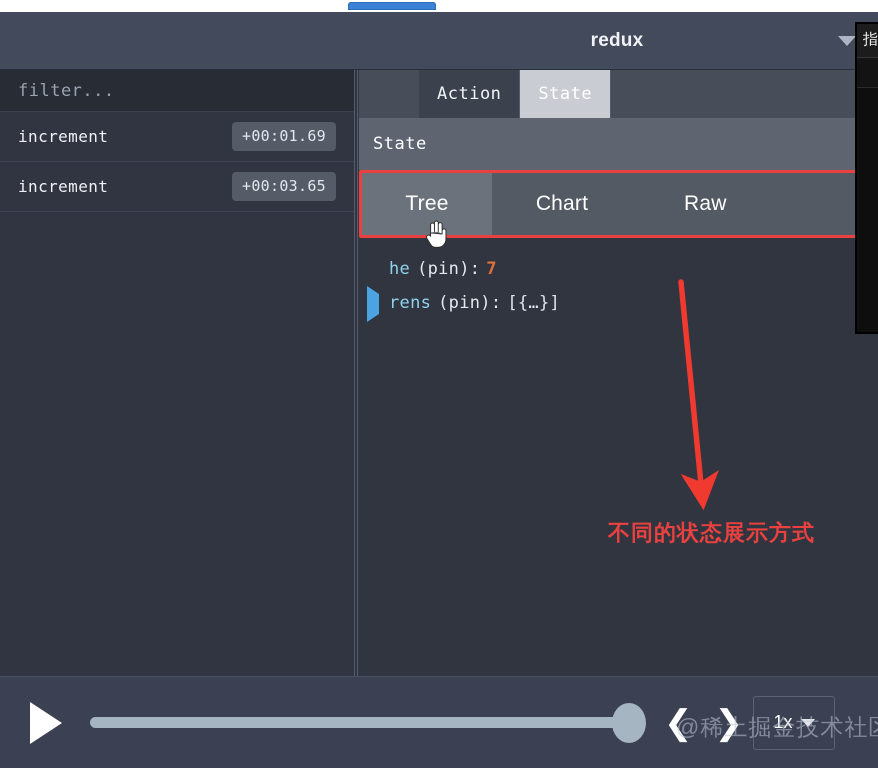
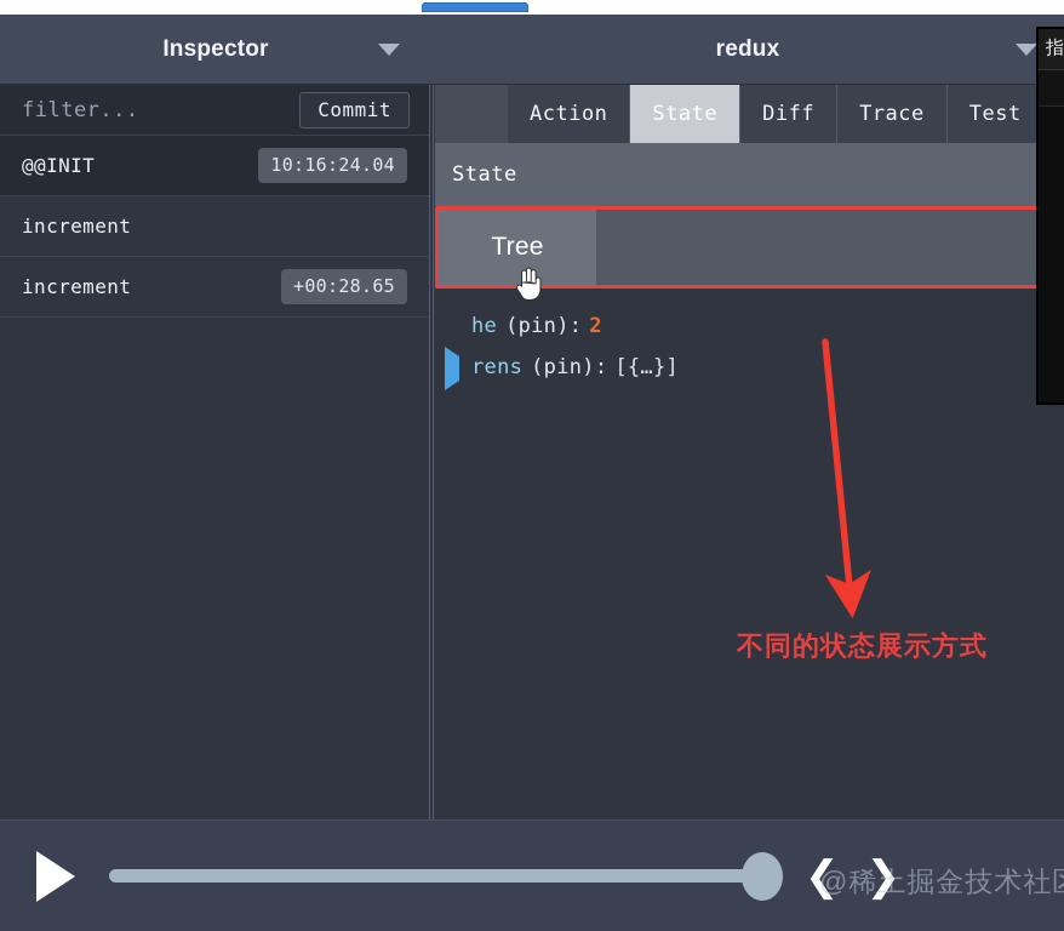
+ Inspector
  redux
  filter...
+ Commit
+ @@INIT
+ 10:16:24.04
  increment
- +00:01.69
  increment
- +00:03.65
+ +00:28.65
  Action
  State
+ Diff
+ Trace
+ Test
  State
  Tree
- Chart
- Raw
  he
  (pin):
- 7
+ 2
  rens
  (pin):
  [{…}]
  不同的状态展示方式
  指
  ❮
  ❯
- 1x
  @稀土掘金技术社
